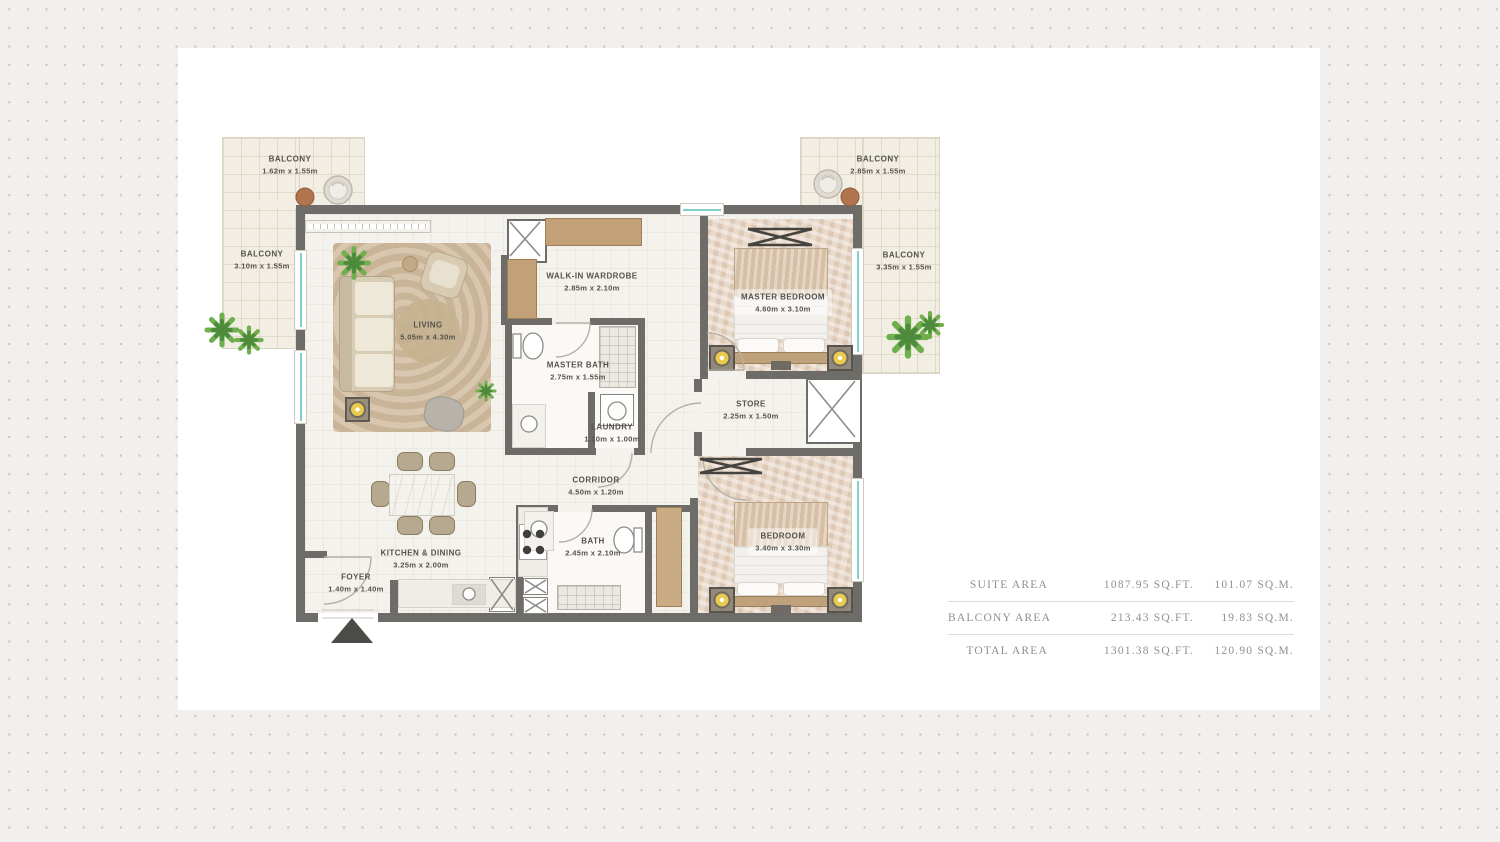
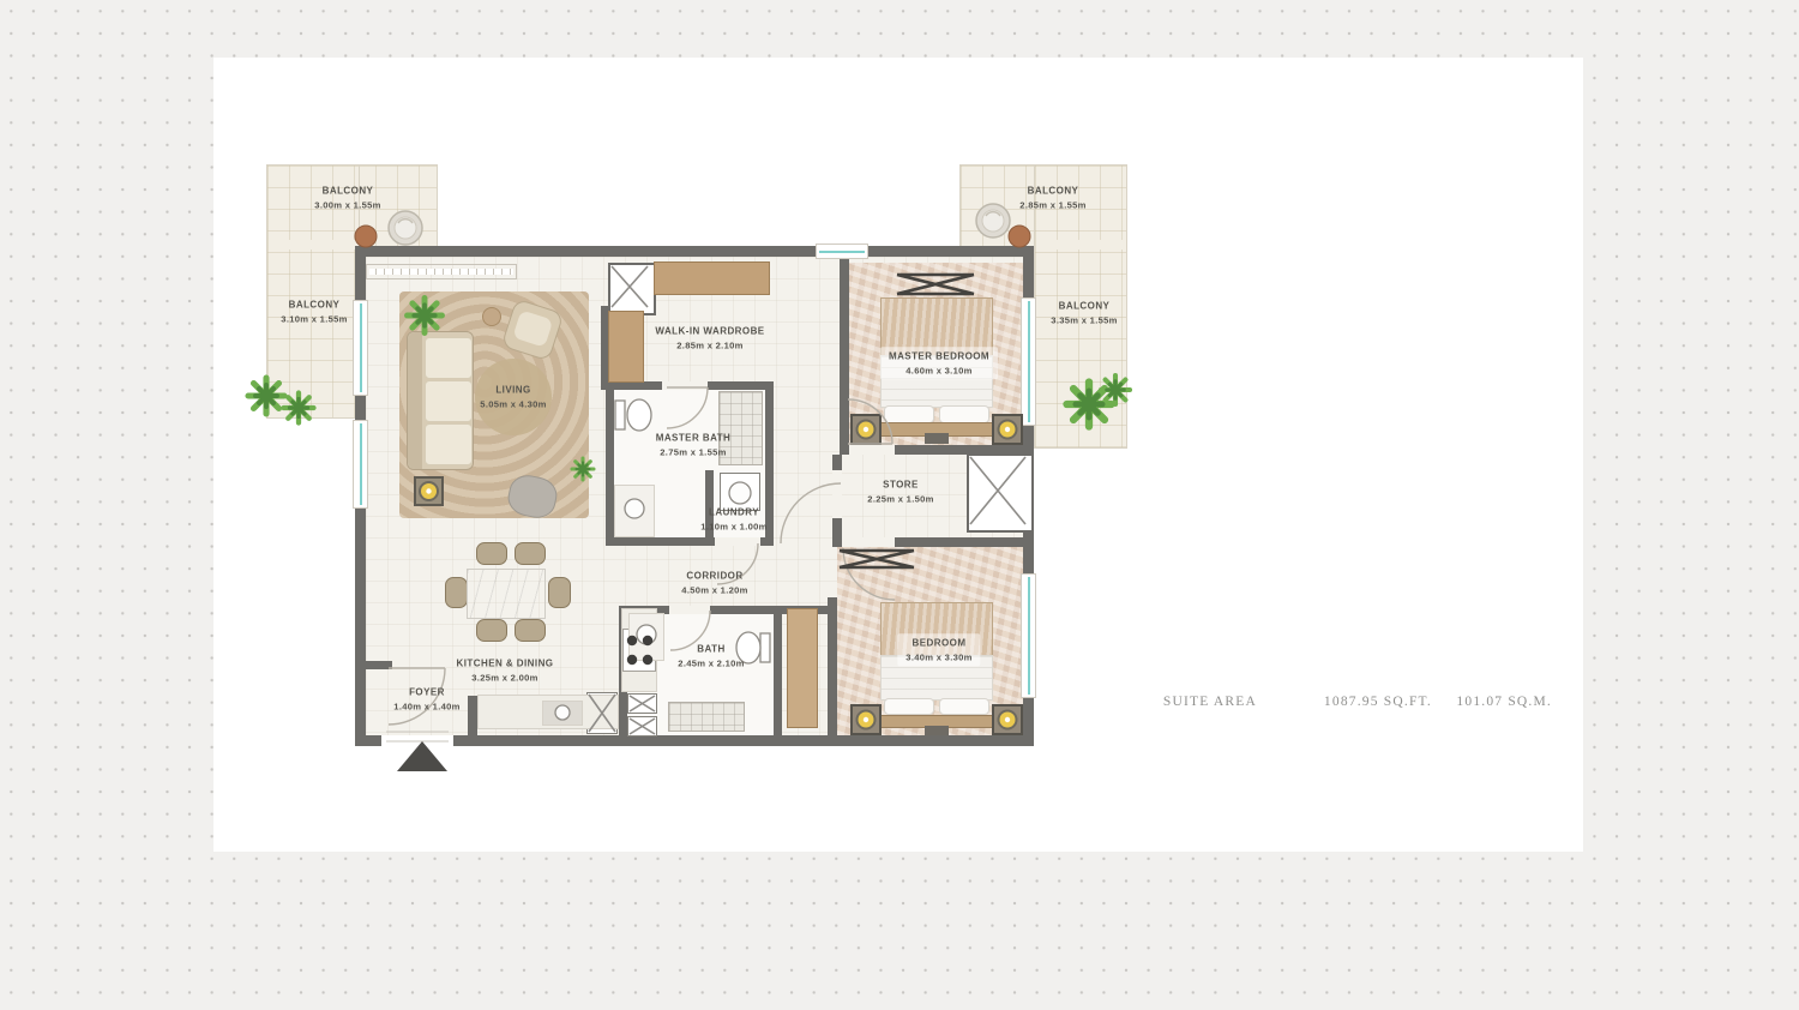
  BALCONY
- 1.62m x 1.55m
+ 3.00m x 1.55m
  BALCONY
  3.10m x 1.55m
  BALCONY
  2.85m x 1.55m
  BALCONY
  3.35m x 1.55m
  LIVING
  5.05m x 4.30m
  WALK-IN WARDROBE
  2.85m x 2.10m
  MASTER BEDROOM
  4.60m x 3.10m
  MASTER BATH
  2.75m x 1.55m
  LAUNDRY
  1.10m x 1.00m
  STORE
  2.25m x 1.50m
  CORRIDOR
  4.50m x 1.20m
  KITCHEN & DINING
  3.25m x 2.00m
  FOYER
  1.40m x 1.40m
  BATH
  2.45m x 2.10m
  BEDROOM
  3.40m x 3.30m
  SUITE AREA
  1087.95 SQ.FT.
  101.07 SQ.M.
- BALCONY AREA
- 213.43 SQ.FT.
- 19.83 SQ.M.
- TOTAL AREA
- 1301.38 SQ.FT.
- 120.90 SQ.M.
